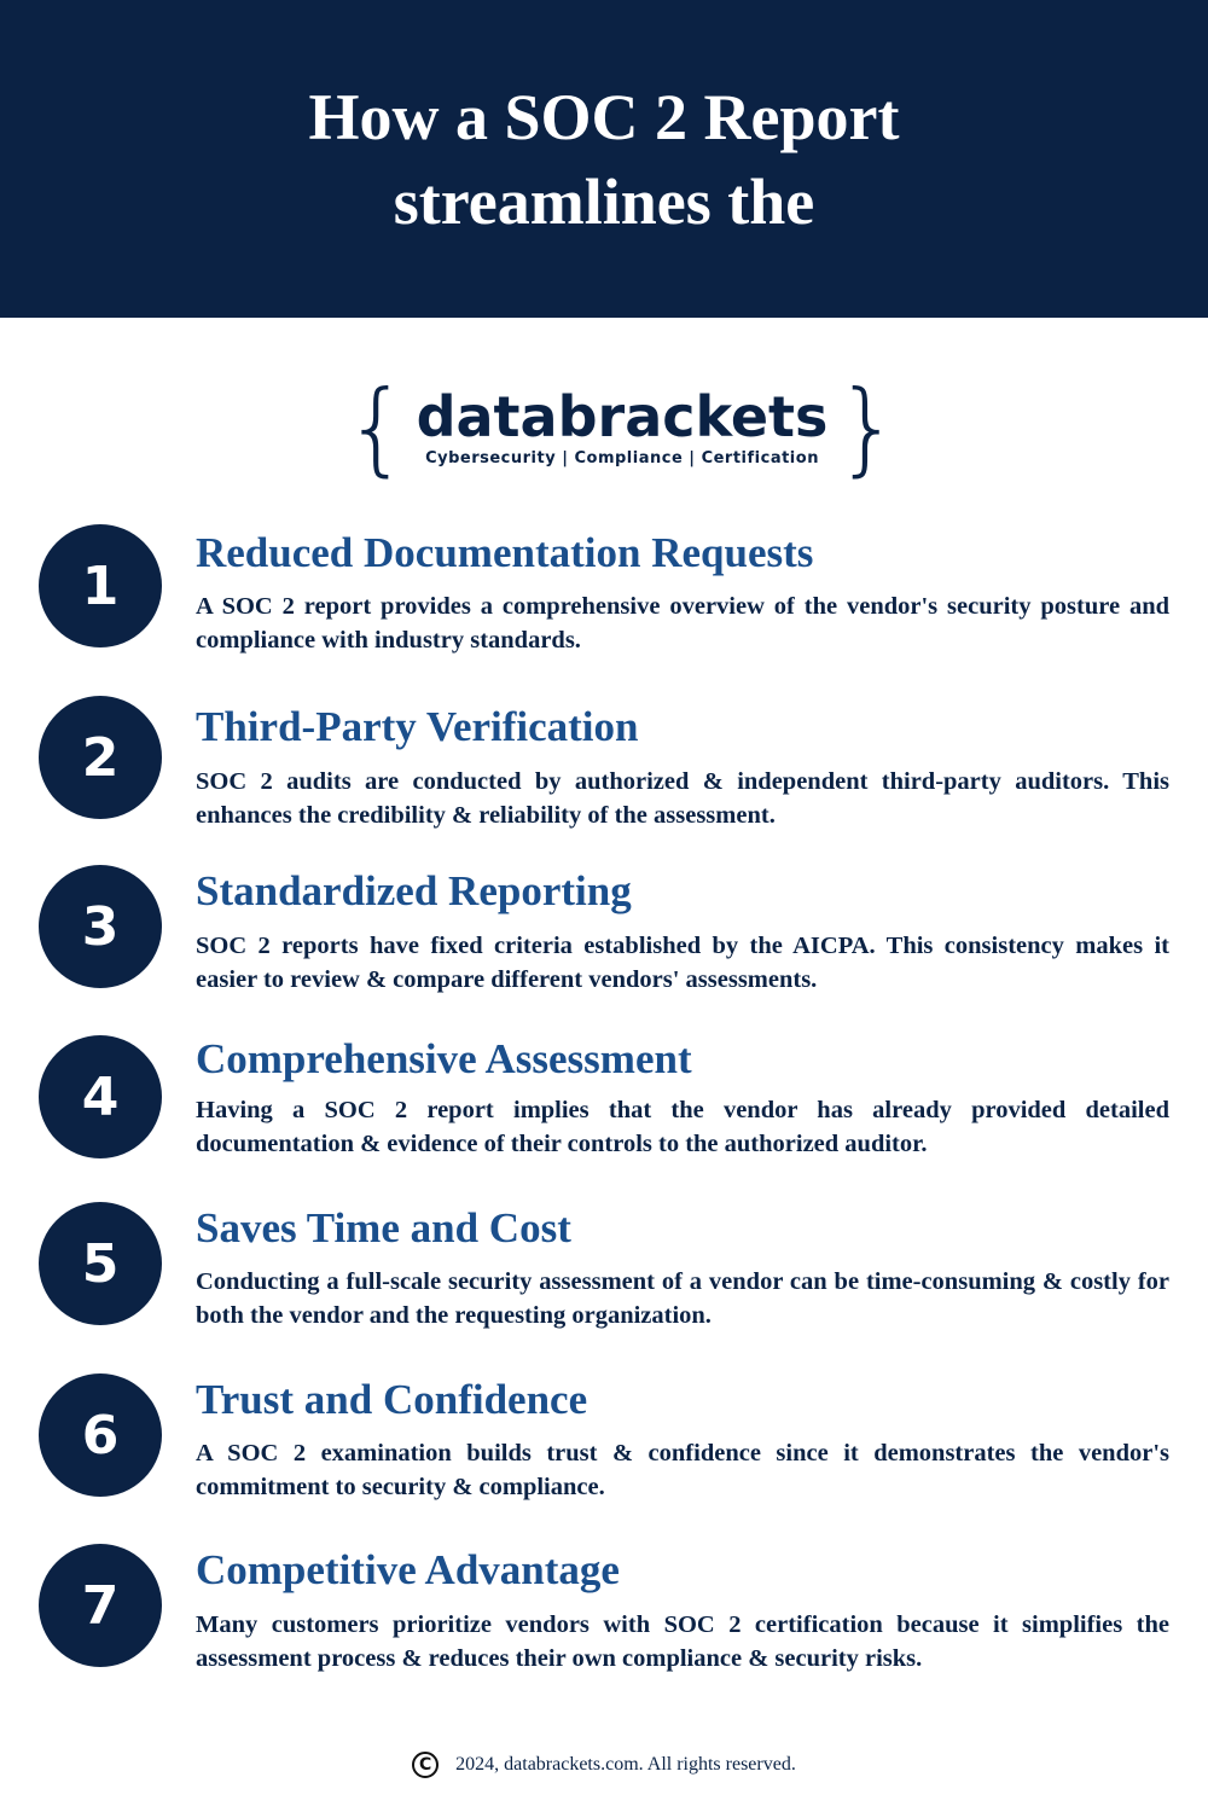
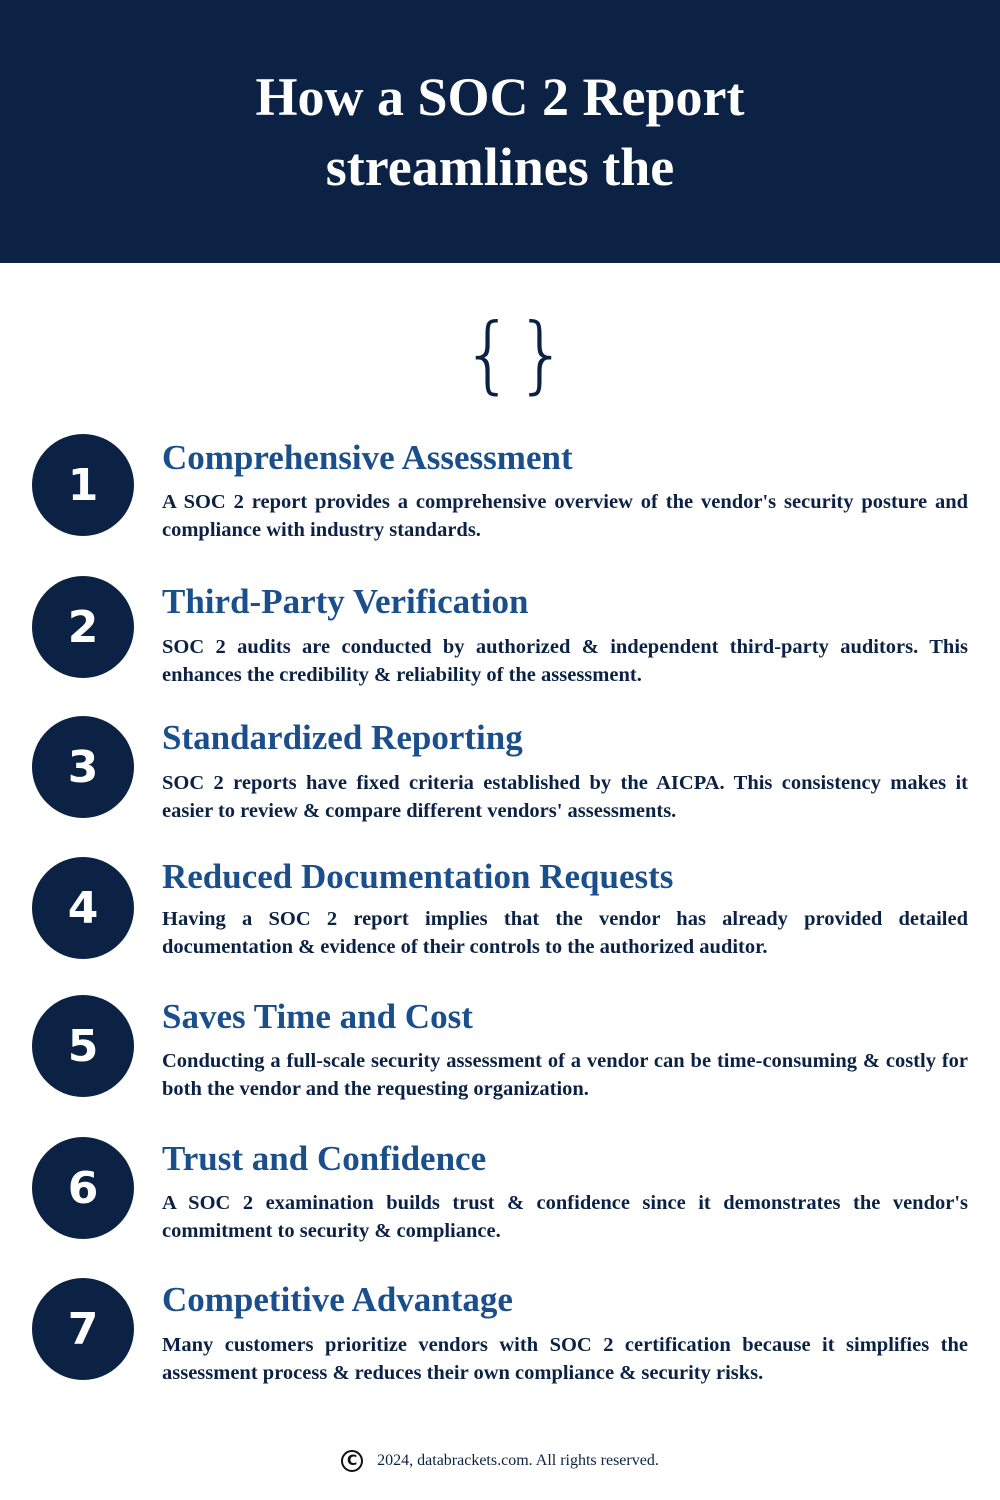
  How a SOC 2 Report
  streamlines the
  {
- databrackets
- Cybersecurity | Compliance | Certification
  }
  1
- Reduced Documentation Requests
+ Comprehensive Assessment
  A SOC 2 report provides a comprehensive overview of the vendor's security posture and compliance with industry standards.
  2
  Third-Party Verification
  SOC 2 audits are conducted by authorized & independent third-party auditors. This enhances the credibility & reliability of the assessment.
  3
  Standardized Reporting
  SOC 2 reports have fixed criteria established by the AICPA. This consistency makes it easier to review & compare different vendors' assessments.
  4
- Comprehensive Assessment
+ Reduced Documentation Requests
  Having a SOC 2 report implies that the vendor has already provided detailed documentation & evidence of their controls to the authorized auditor.
  5
  Saves Time and Cost
  Conducting a full-scale security assessment of a vendor can be time-consuming & costly for both the vendor and the requesting organization.
  6
  Trust and Confidence
  A SOC 2 examination builds trust & confidence since it demonstrates the vendor's commitment to security & compliance.
  7
  Competitive Advantage
  Many customers prioritize vendors with SOC 2 certification because it simplifies the assessment process & reduces their own compliance & security risks.
  C
  2024, databrackets.com. All rights reserved.
